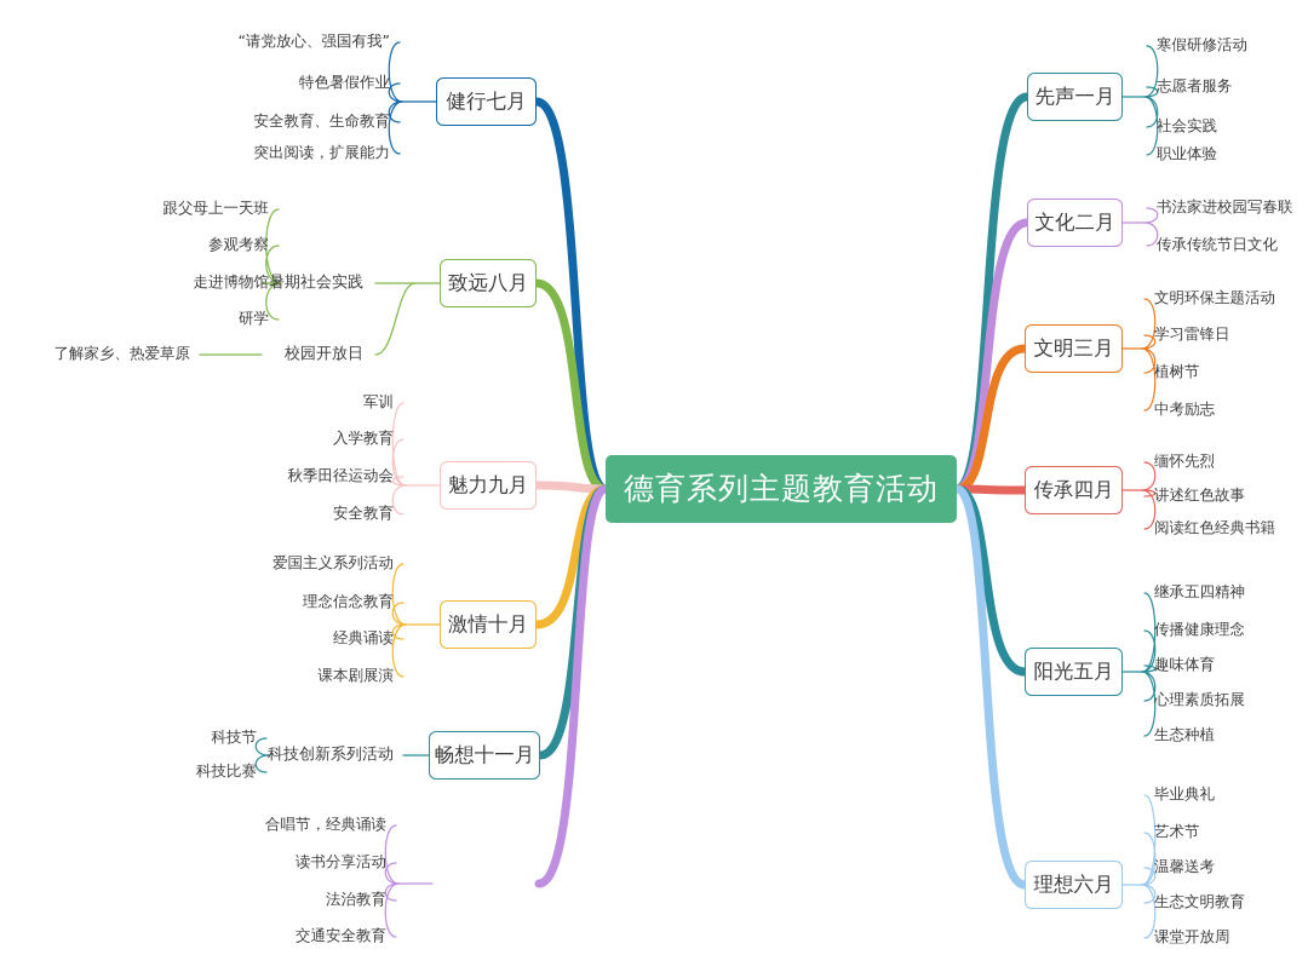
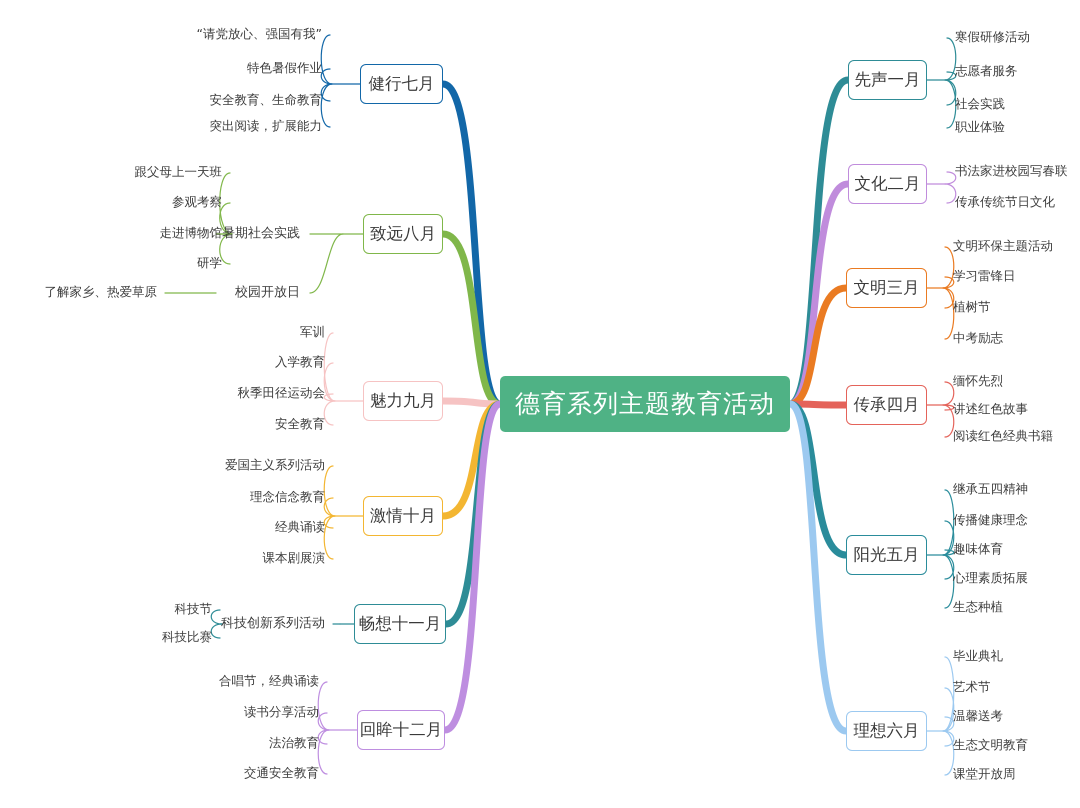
  德育系列主题教育活动
  先声一月
  寒假研修活动
  志愿者服务
  社会实践
  职业体验
  文化二月
  书法家进校园写春联
  传承传统节日文化
  文明三月
  文明环保主题活动
  学习雷锋日
  植树节
  中考励志
  传承四月
  缅怀先烈
  讲述红色故事
  阅读红色经典书籍
  阳光五月
  继承五四精神
  传播健康理念
  趣味体育
  心理素质拓展
  生态种植
  理想六月
  毕业典礼
  艺术节
  温馨送考
  生态文明教育
  课堂开放周
  健行七月
  “请党放心、强国有我”
  特色暑假作业
  安全教育、生命教育
  突出阅读，扩展能力
  致远八月
  暑期社会实践
  校园开放日
  跟父母上一天班
  参观考察
  走进博物馆
  研学
  了解家乡、热爱草原
  魅力九月
  军训
  入学教育
  秋季田径运动会
  安全教育
  激情十月
  爱国主义系列活动
  理念信念教育
  经典诵读
  课本剧展演
  畅想十一月
  科技创新系列活动
  科技节
  科技比赛
+ 回眸十二月
  合唱节，经典诵读
  读书分享活动
  法治教育
  交通安全教育
